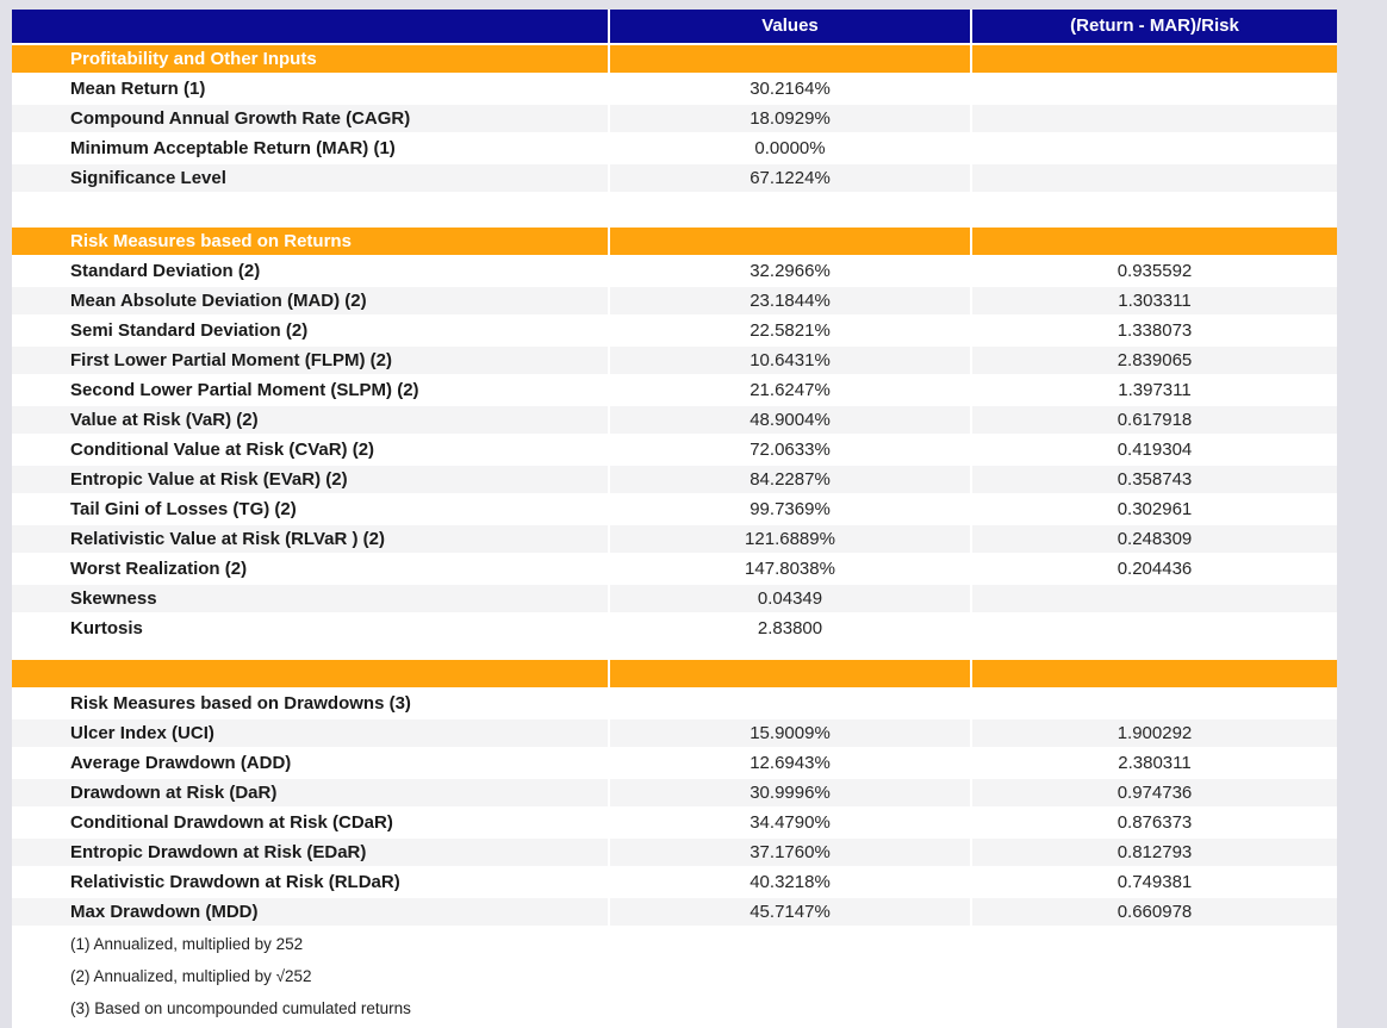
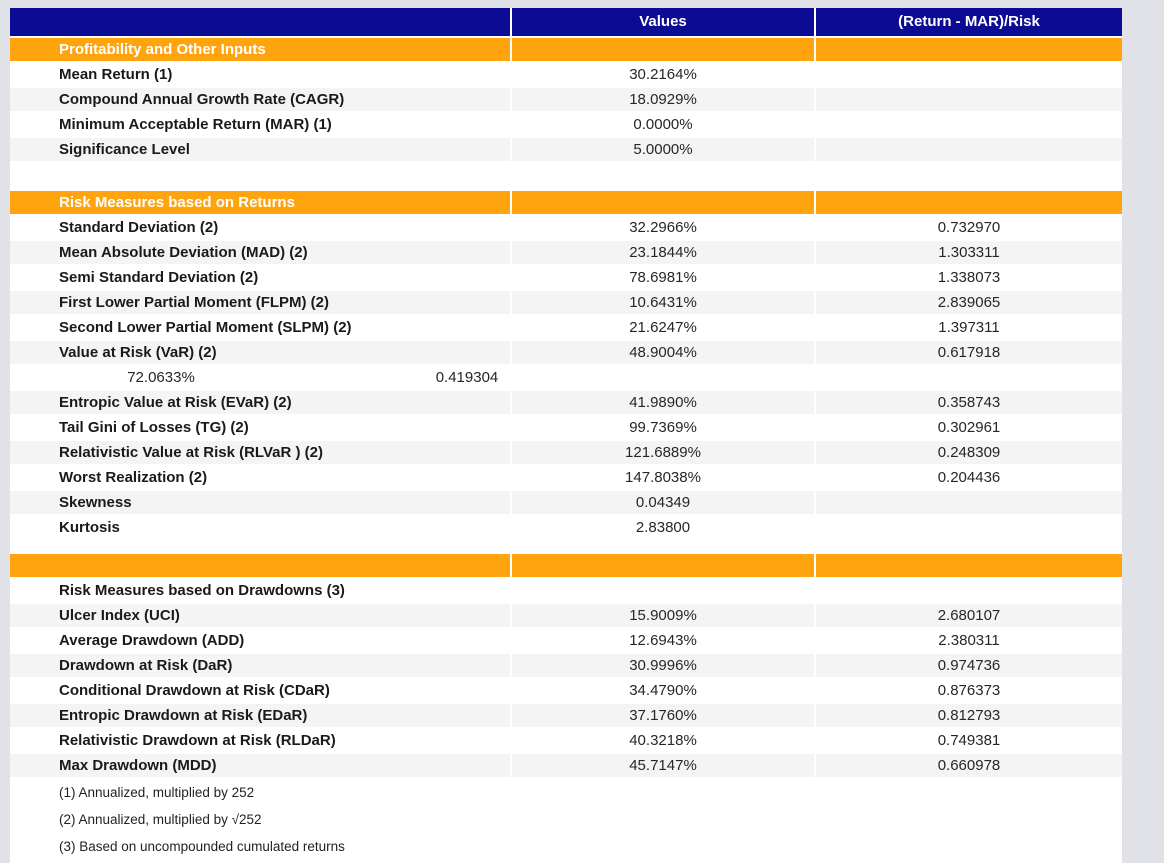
  Values
  (Return - MAR)/Risk
  Profitability and Other Inputs
  Mean Return (1)
  30.2164%
  Compound Annual Growth Rate (CAGR)
  18.0929%
  Minimum Acceptable Return (MAR) (1)
  0.0000%
  Significance Level
- 67.1224%
+ 5.0000%
  Risk Measures based on Returns
  Standard Deviation (2)
  32.2966%
- 0.935592
+ 0.732970
  Mean Absolute Deviation (MAD) (2)
  23.1844%
  1.303311
  Semi Standard Deviation (2)
- 22.5821%
+ 78.6981%
  1.338073
  First Lower Partial Moment (FLPM) (2)
  10.6431%
  2.839065
  Second Lower Partial Moment (SLPM) (2)
  21.6247%
  1.397311
  Value at Risk (VaR) (2)
  48.9004%
  0.617918
- Conditional Value at Risk (CVaR) (2)
  72.0633%
  0.419304
  Entropic Value at Risk (EVaR) (2)
- 84.2287%
+ 41.9890%
  0.358743
  Tail Gini of Losses (TG) (2)
  99.7369%
  0.302961
  Relativistic Value at Risk (RLVaR ) (2)
  121.6889%
  0.248309
  Worst Realization (2)
  147.8038%
  0.204436
  Skewness
  0.04349
  Kurtosis
  2.83800
  Risk Measures based on Drawdowns (3)
  Ulcer Index (UCI)
  15.9009%
- 1.900292
+ 2.680107
  Average Drawdown (ADD)
  12.6943%
  2.380311
  Drawdown at Risk (DaR)
  30.9996%
  0.974736
  Conditional Drawdown at Risk (CDaR)
  34.4790%
  0.876373
  Entropic Drawdown at Risk (EDaR)
  37.1760%
  0.812793
  Relativistic Drawdown at Risk (RLDaR)
  40.3218%
  0.749381
  Max Drawdown (MDD)
  45.7147%
  0.660978
  (1) Annualized, multiplied by 252
  (2) Annualized, multiplied by √252
  (3) Based on uncompounded cumulated returns
